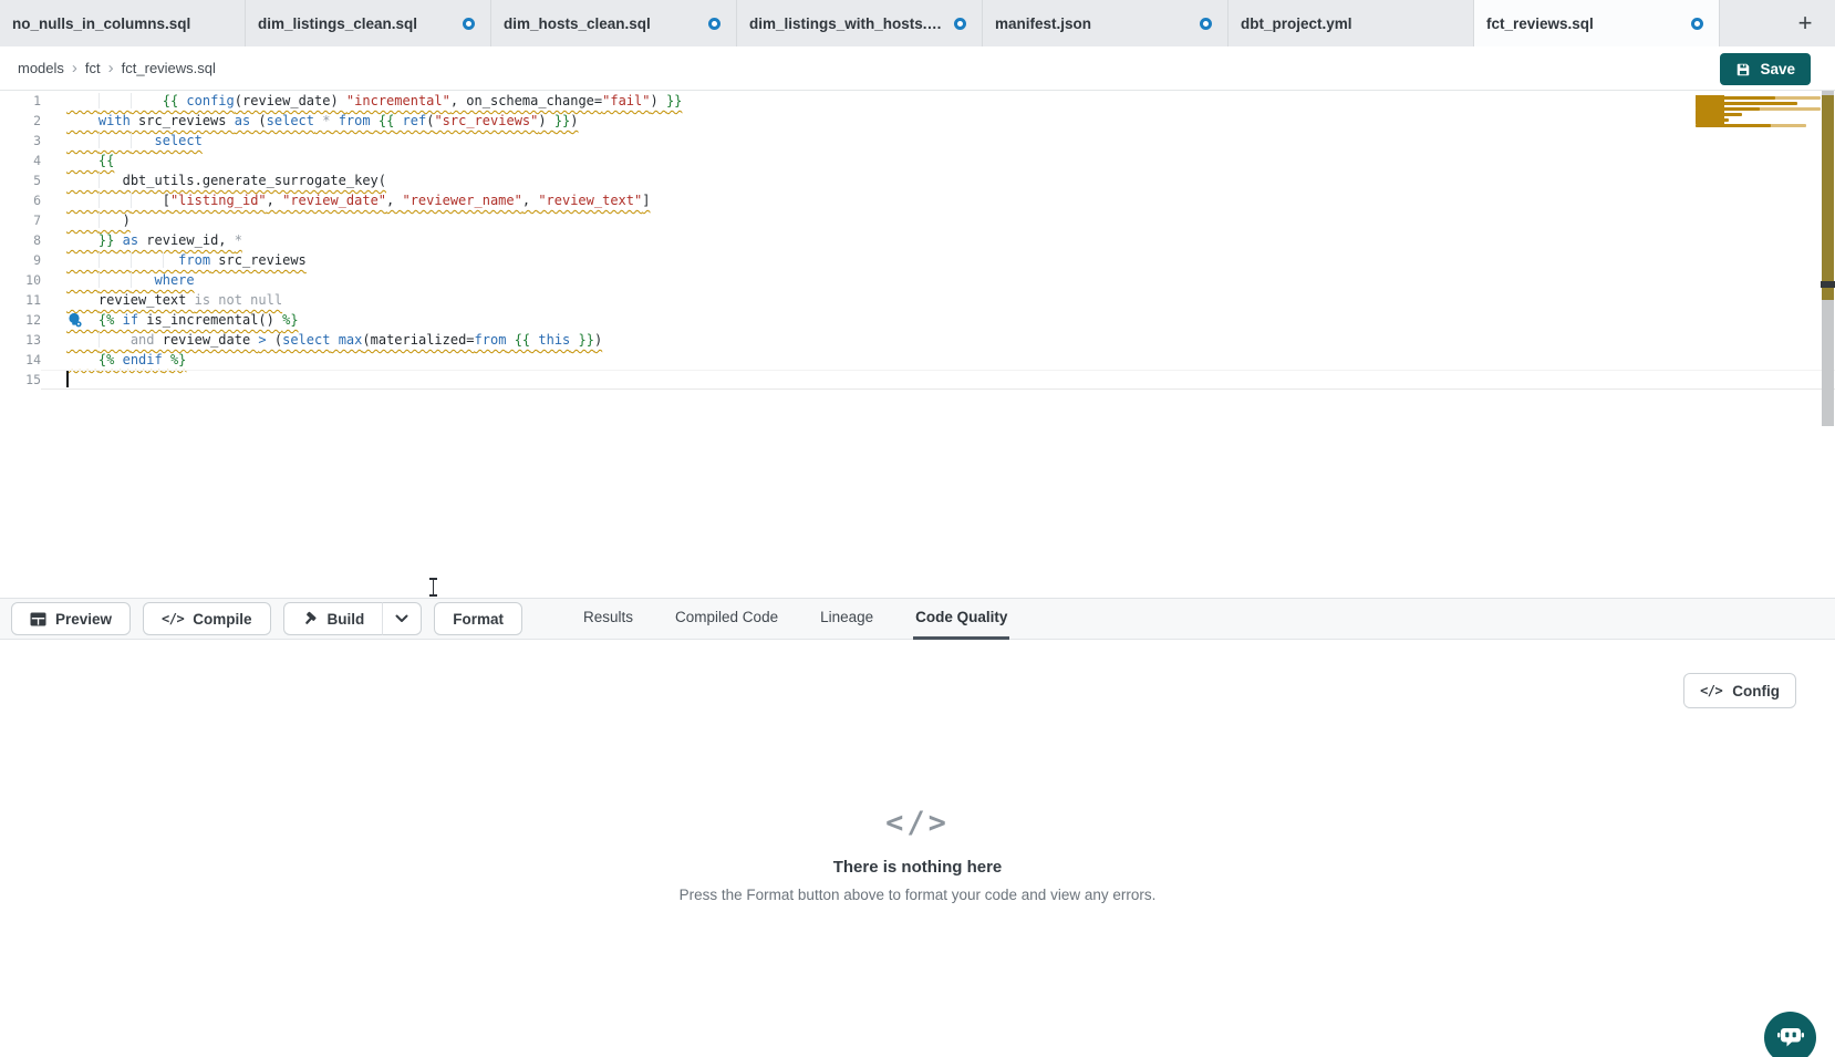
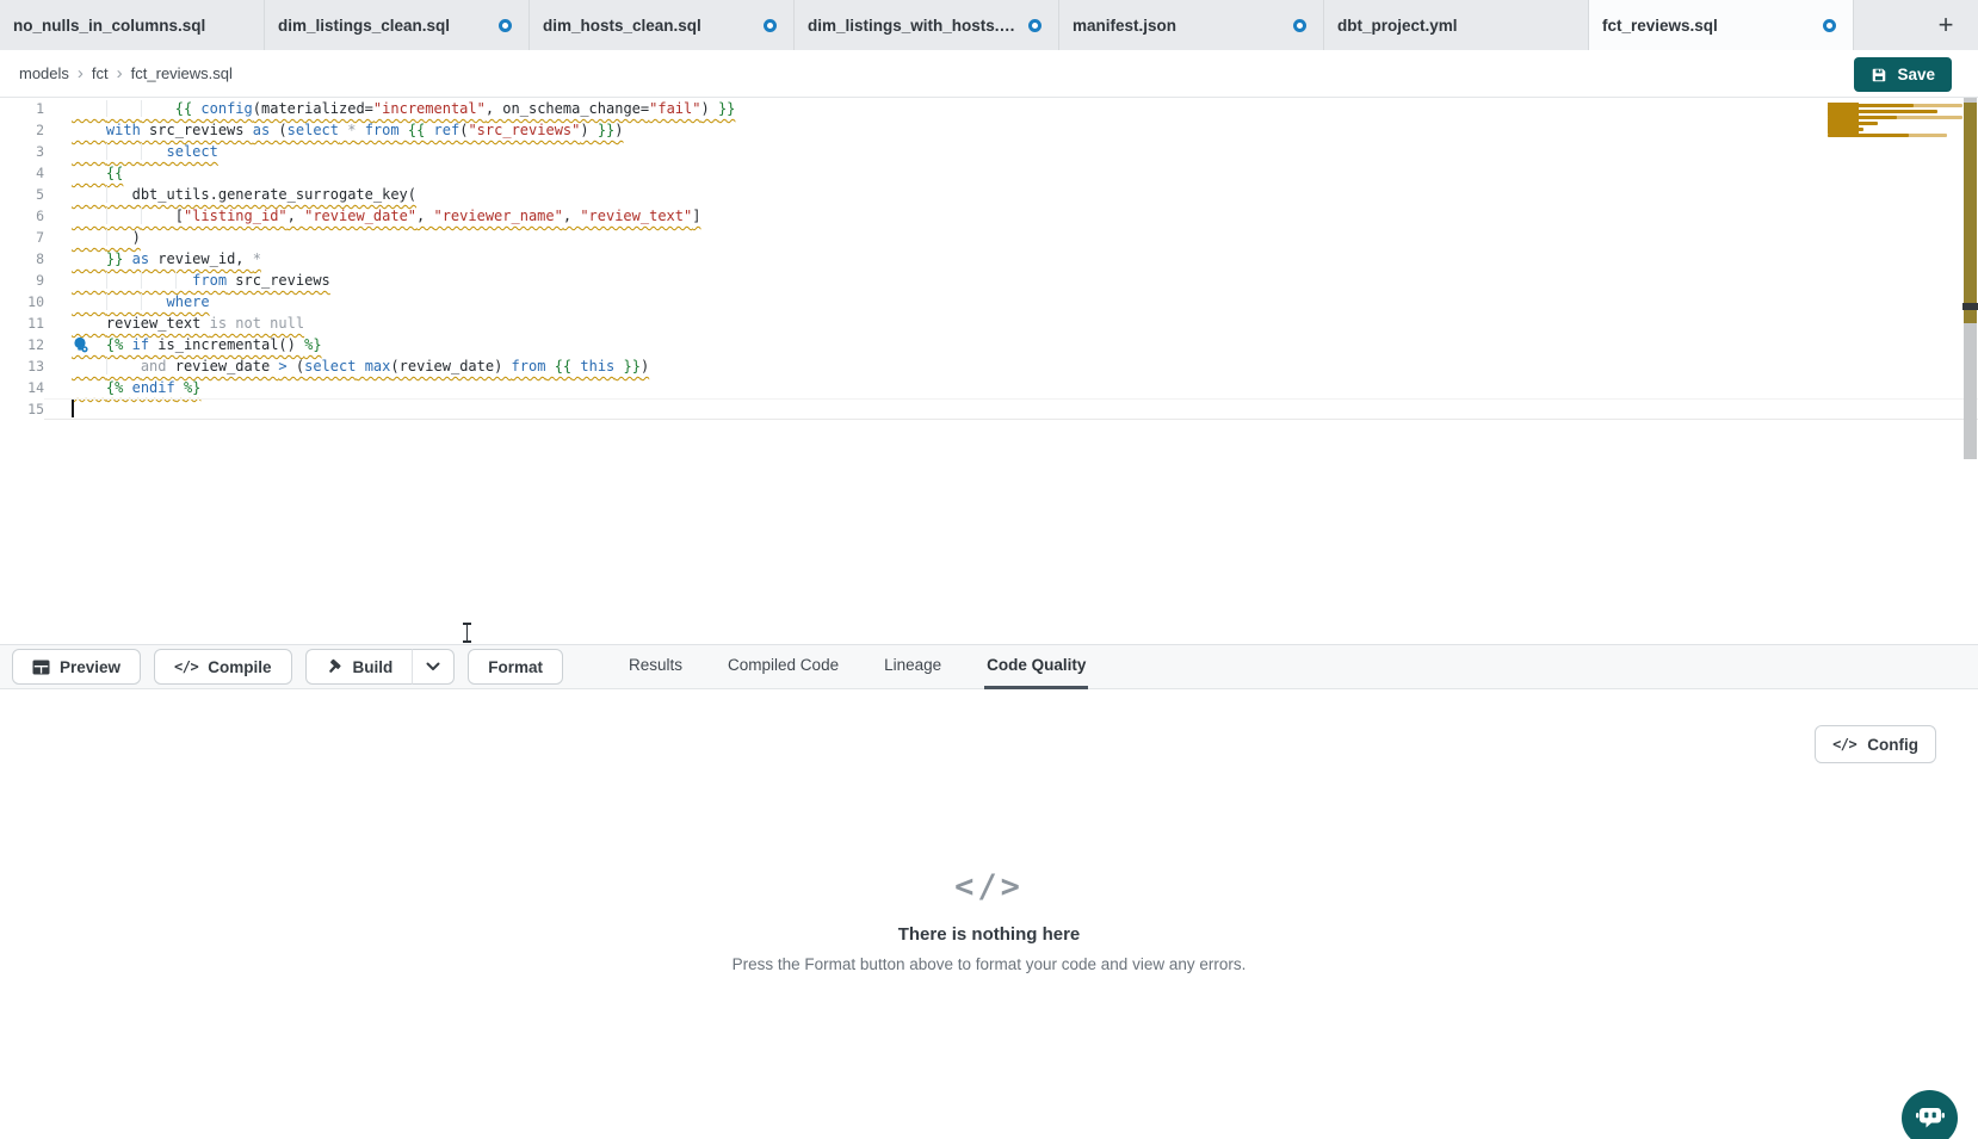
  no_nulls_in_columns.sql
  dim_listings_clean.sql
  dim_hosts_clean.sql
  dim_listings_with_hosts.sq
  manifest.json
  dbt_project.yml
  fct_reviews.sql
  +
  models
  ›
  fct
  ›
  fct_reviews.sql
  Save
  1
- {{ config(review_date) "incremental", on_schema_change="fail") }}
+ {{ config(materialized="incremental", on_schema_change="fail") }}
  2
  with src_reviews as (select * from {{ ref("src_reviews") }})
  3
  select
  4
  {{
  5
  dbt_utils.generate_surrogate_key(
  6
  ["listing_id", "review_date", "reviewer_name", "review_text"]
  7
  )
  8
  }} as review_id, *
  9
  from src_reviews
  10
  where
  11
  review_text is not null
  12
  {% if is_incremental() %}
  13
- and review_date > (select max(materialized=from {{ this }})
+ and review_date > (select max(review_date) from {{ this }})
  14
  {% endif %}
  15
  Preview
  </>
  Compile
  Build
  Format
  Results
  Compiled Code
  Lineage
  Code Quality
  </>
  Config
  </>
  There is nothing here
  Press the Format button above to format your code and view any errors.
